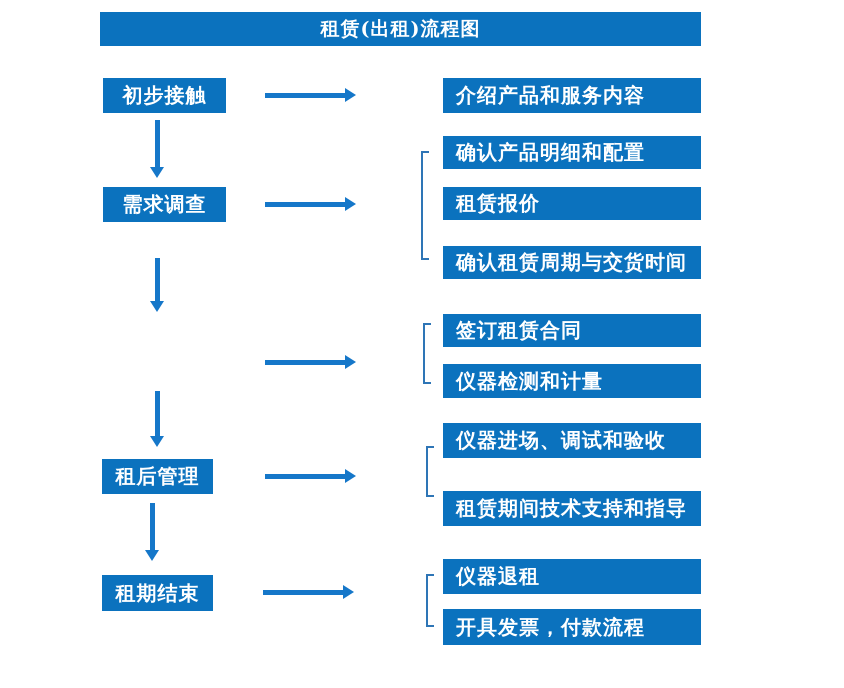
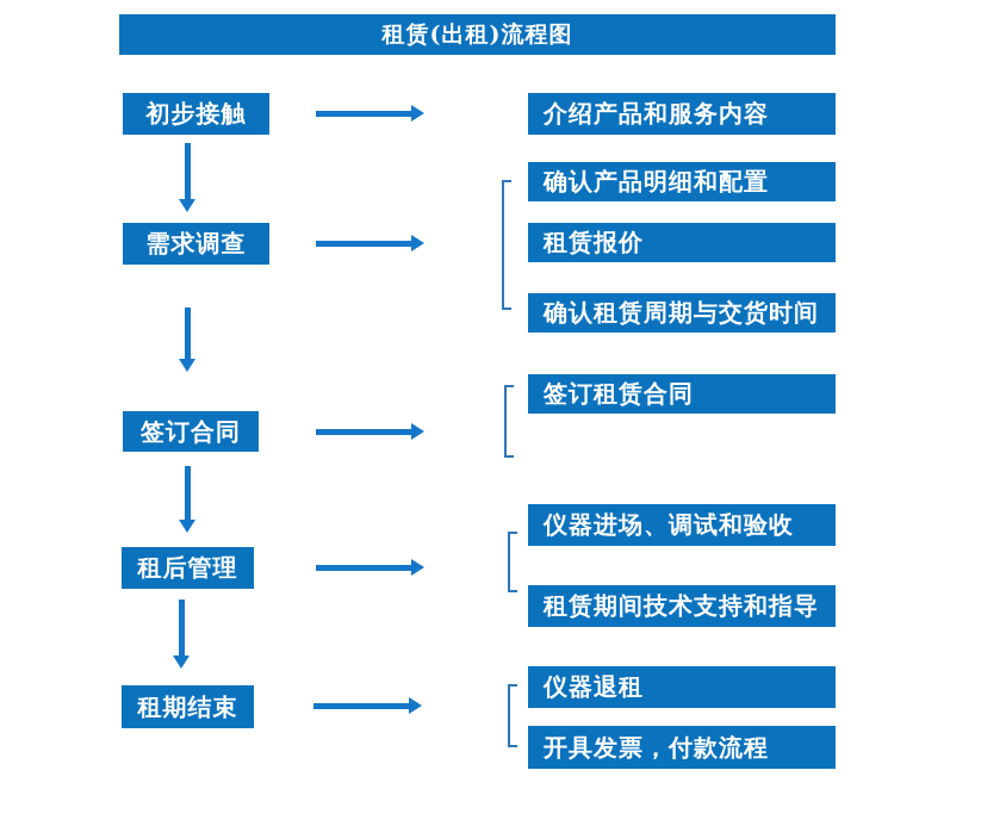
  租赁(出租)流程图
  初步接触
  需求调查
+ 签订合同
  租后管理
  租期结束
  介绍产品和服务内容
  确认产品明细和配置
  租赁报价
  确认租赁周期与交货时间
  签订租赁合同
- 仪器检测和计量
  仪器进场、调试和验收
  租赁期间技术支持和指导
  仪器退租
  开具发票，付款流程
